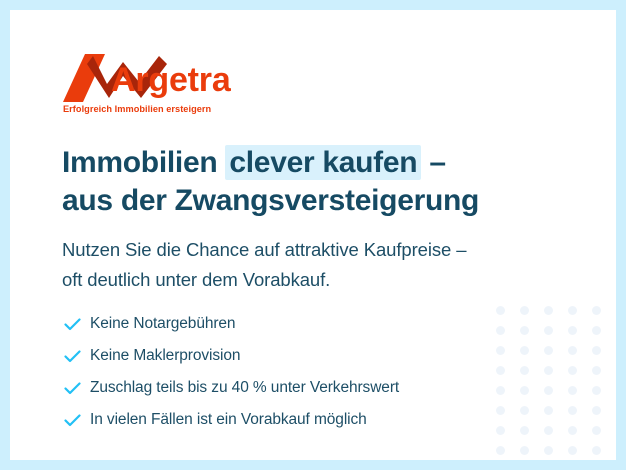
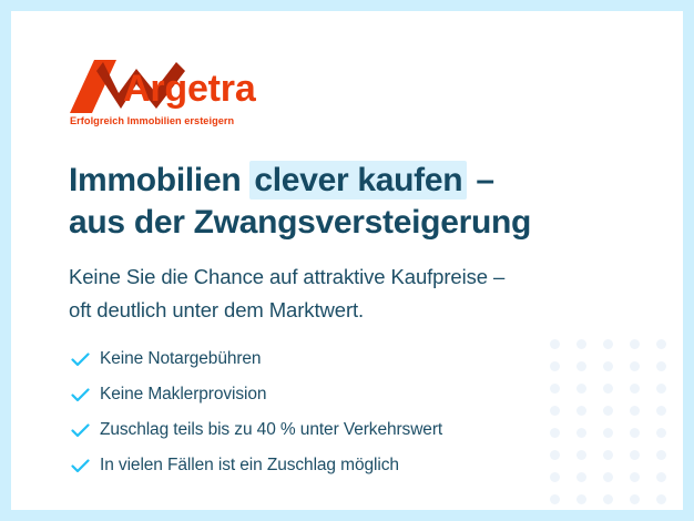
  Argetra
  Erfolgreich Immobilien ersteigern
  Immobilien clever kaufen –
  aus der Zwangsversteigerung
- Nutzen Sie die Chance auf attraktive Kaufpreise –
+ Keine Sie die Chance auf attraktive Kaufpreise –
- oft deutlich unter dem Vorabkauf.
+ oft deutlich unter dem Marktwert.
  Keine Notargebühren
  Keine Maklerprovision
  Zuschlag teils bis zu 40 % unter Verkehrswert
- In vielen Fällen ist ein Vorabkauf möglich
+ In vielen Fällen ist ein Zuschlag möglich
